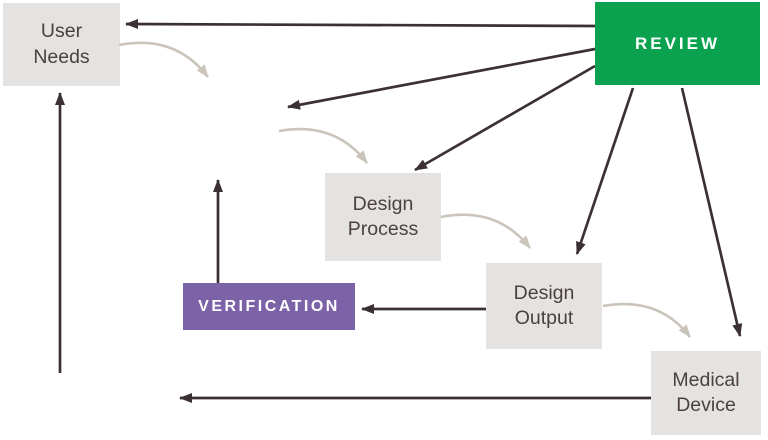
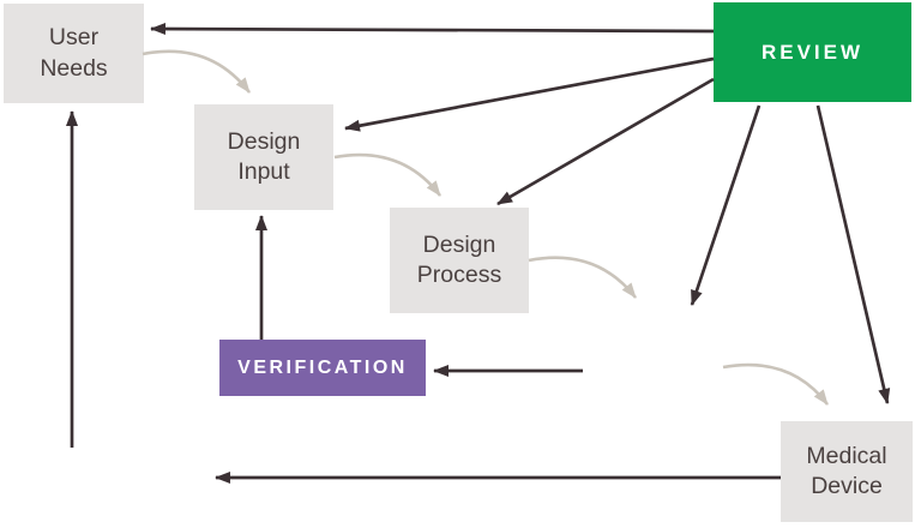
  User Needs
+ Design Input
  Design Process
- Design Output
  Medical Device
  REVIEW
  VERIFICATION
